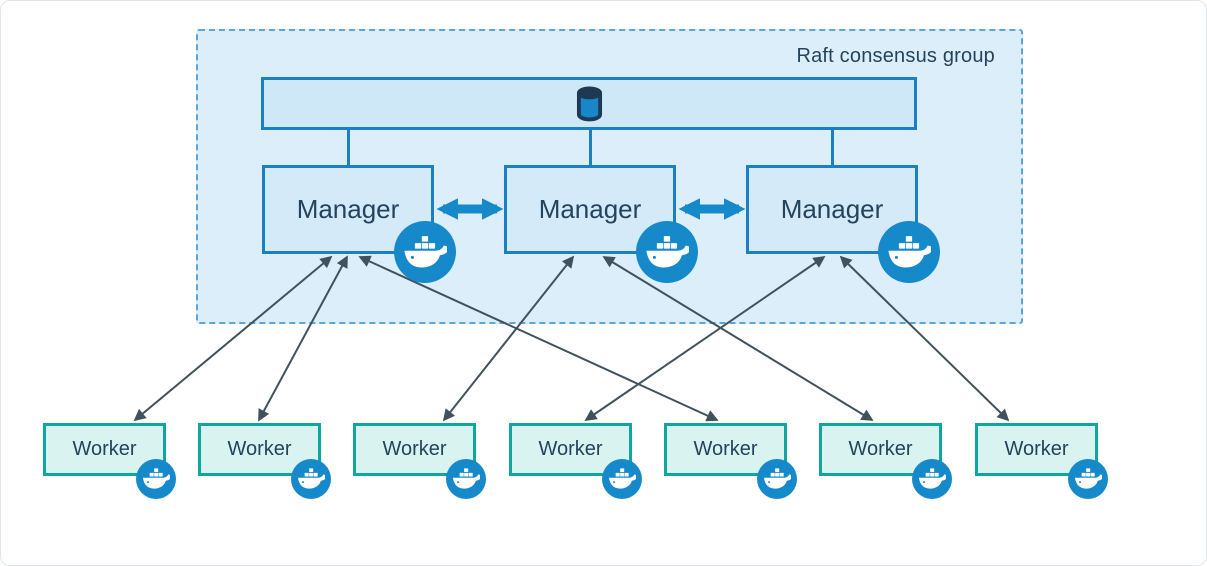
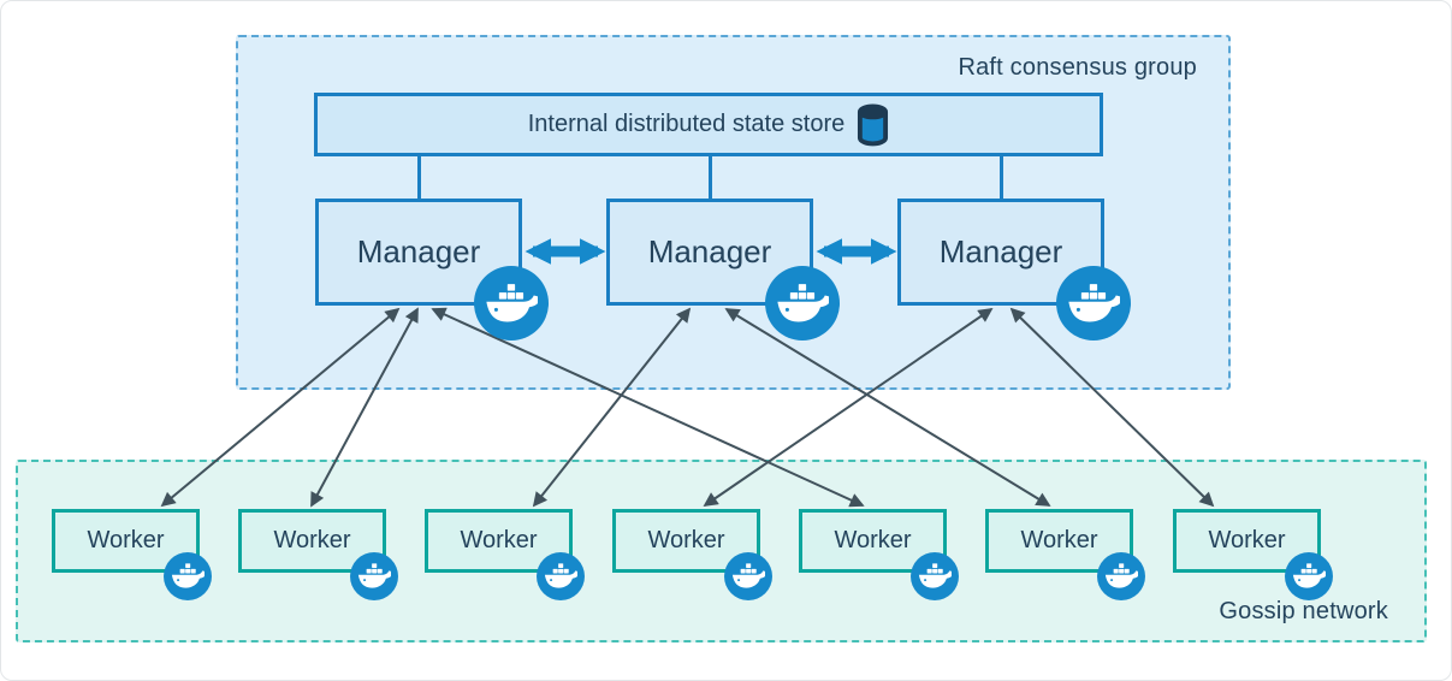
  Raft consensus group
+ Gossip network
+ Internal distributed state store
  Manager
  Manager
  Manager
  Worker
  Worker
  Worker
  Worker
  Worker
  Worker
  Worker
